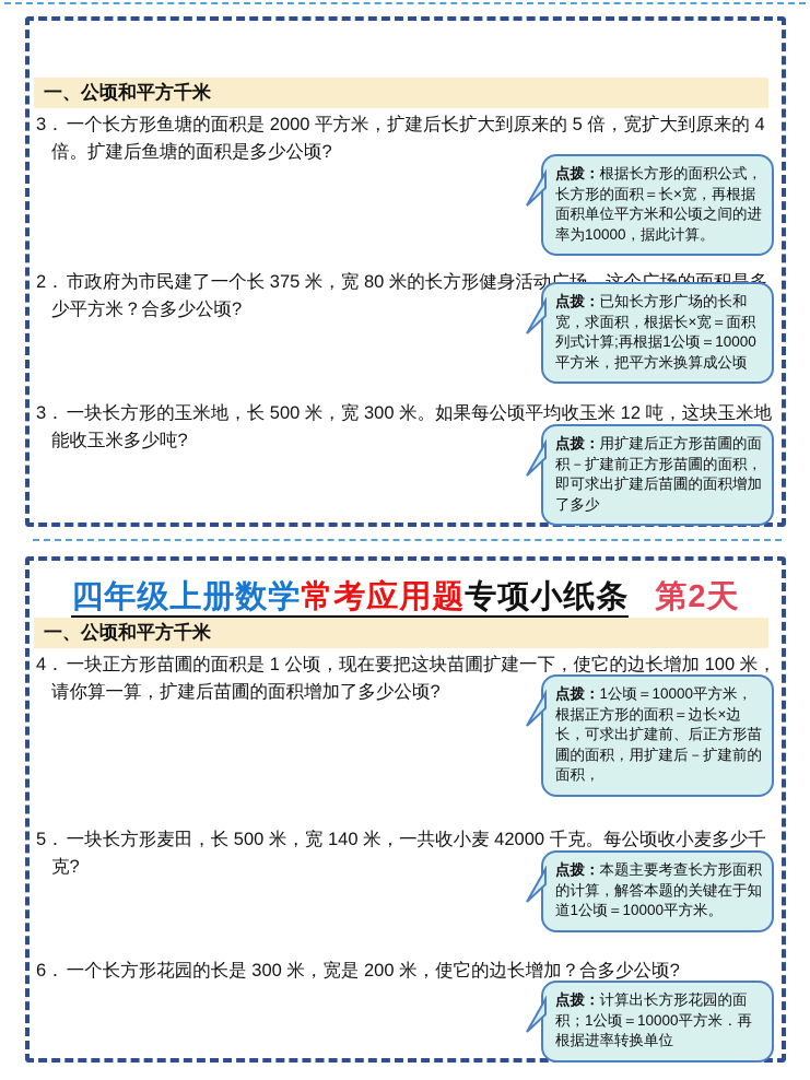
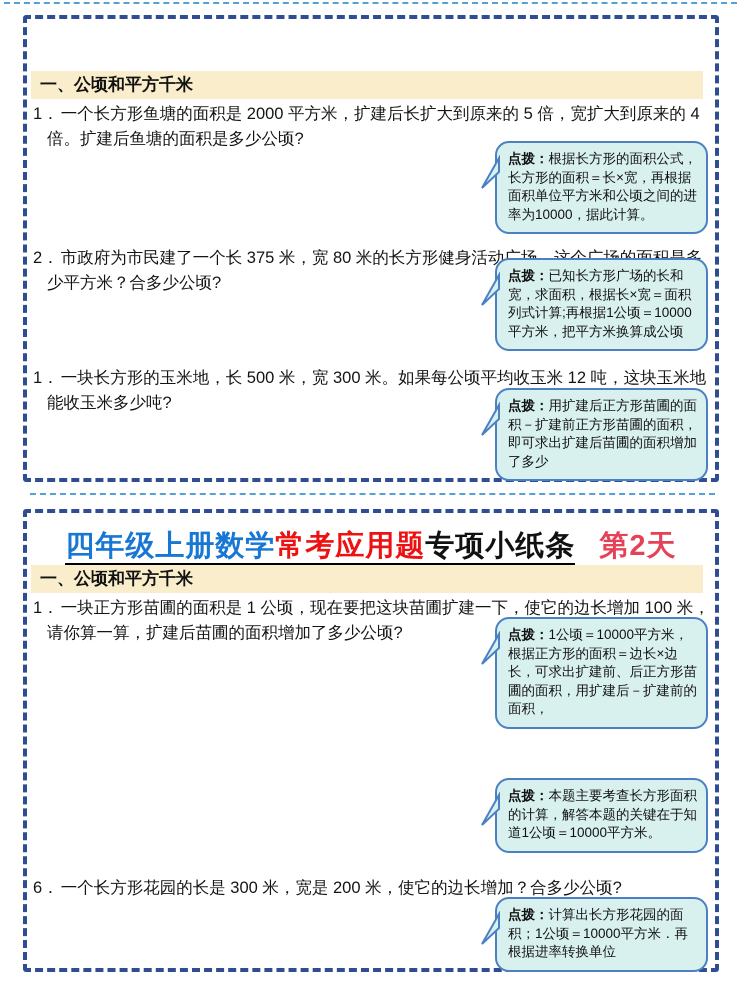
  一、公顷和平方千米
- 3．一个长方形鱼塘的面积是 2000 平方米，扩建后长扩大到原来的 5 倍，宽扩大到原来的 4 倍。扩建后鱼塘的面积是多少公顷?
+ 1．一个长方形鱼塘的面积是 2000 平方米，扩建后长扩大到原来的 5 倍，宽扩大到原来的 4 倍。扩建后鱼塘的面积是多少公顷?
  点拨：根据长方形的面积公式，长方形的面积＝长×宽，再根据面积单位平方米和公顷之间的进率为10000，据此计算。
  2．市政府为市民建了一个长 375 米，宽 80 米的长方形健身活动少平方米？合多少公顷?
  点拨：已知长方形广场的长和宽，求面积，根据长×宽＝面积列式计算;再根据1公顷＝10000平方米，把平方米换算成公顷
- 3．一块长方形的玉米地，长 500 米，宽 300 米。如果每公顷平均收玉米 12 吨，这块玉米地能收玉米多少吨?
+ 1．一块长方形的玉米地，长 500 米，宽 300 米。如果每公顷平均收玉米 12 吨，这块玉米地能收玉米多少吨?
  点拨：用扩建后正方形苗圃的面积－扩建前正方形苗圃的面积，即可求出扩建后苗圃的面积增加了多少
  四年级上册数学常考应用题专项小纸条 第2天
  一、公顷和平方千米
- 4．一块正方形苗圃的面积是 1 公顷，现在要把这块苗圃扩建一下，使它的边长增加 100 米，请你算一算，扩建后苗圃的面积增加了多少公顷?
+ 1．一块正方形苗圃的面积是 1 公顷，现在要把这块苗圃扩建一下，使它的边长增加 100 米，请你算一算，扩建后苗圃的面积增加了多少公顷?
  点拨：1公顷＝10000平方米，根据正方形的面积＝边长×边长，可求出扩建前、后正方形苗圃的面积，用扩建后－扩建前的面积，
- 5．一块长方形麦田，长 500 米，宽 140 米，一共收小麦 42000 千克。每公顷收小麦多少千克?
  点拨：本题主要考查长方形面积的计算，解答本题的关键在于知道1公顷＝10000平方米。
  6．一个长方形花园的长是 300 米，宽是 200 米，使它的边长增加？合多少公顷?
  点拨：计算出长方形花园的面积；1公顷＝10000平方米．再根据进率转换单位
